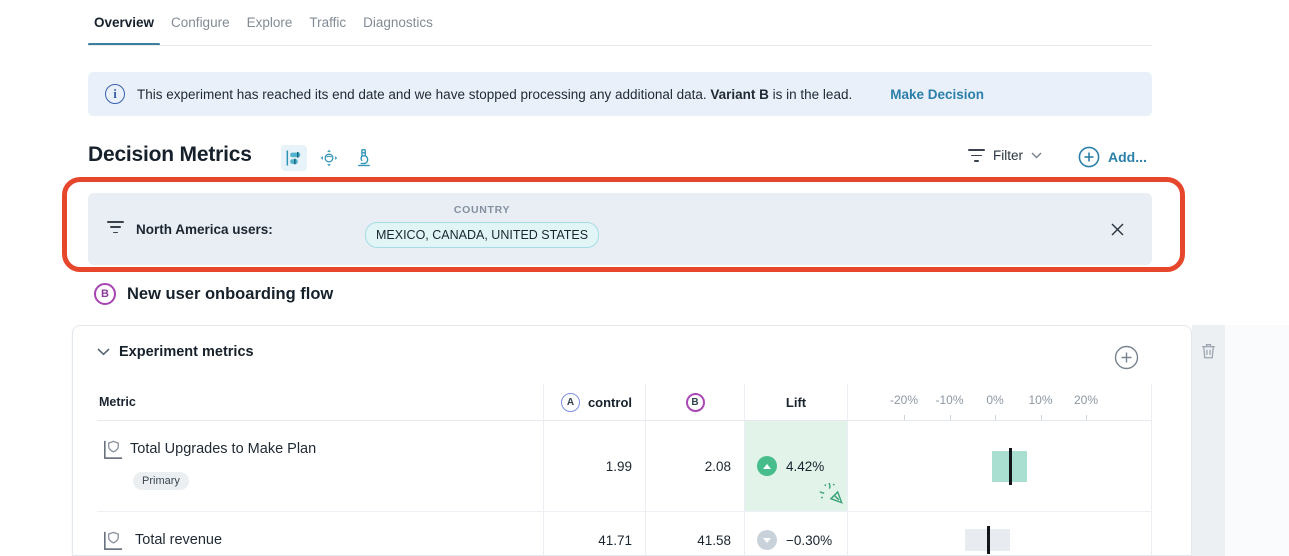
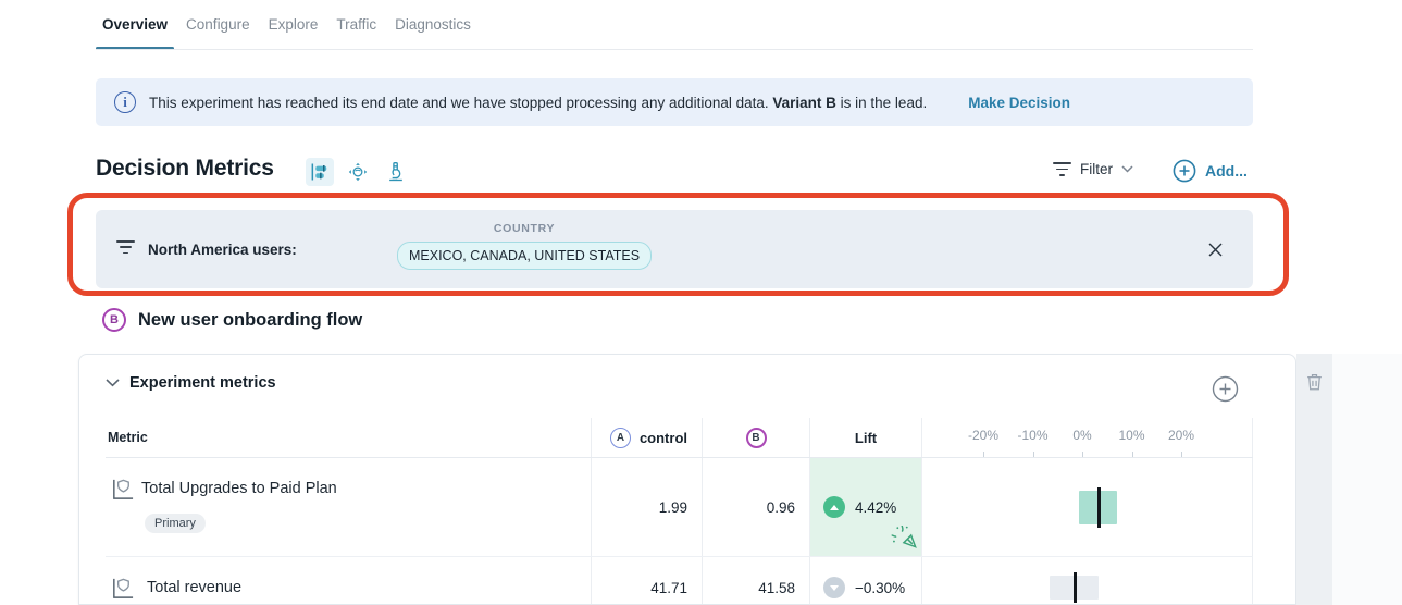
  Overview
  Configure
  Explore
  Traffic
  Diagnostics
  i
  This experiment has reached its end date and we have stopped processing any additional data. Variant B is in the lead.
  Make Decision
  Decision Metrics
  Filter
  Add...
  North America users:
  COUNTRY
  MEXICO, CANADA, UNITED STATES
  B
  New user onboarding flow
  Experiment metrics
  Metric
  A
  control
  B
  Lift
  -20%
  -10%
  0%
  10%
  20%
- Total Upgrades to Make Plan
+ Total Upgrades to Paid Plan
  Primary
  1.99
- 2.08
+ 0.96
  4.42%
  Total revenue
  41.71
  41.58
  −0.30%
